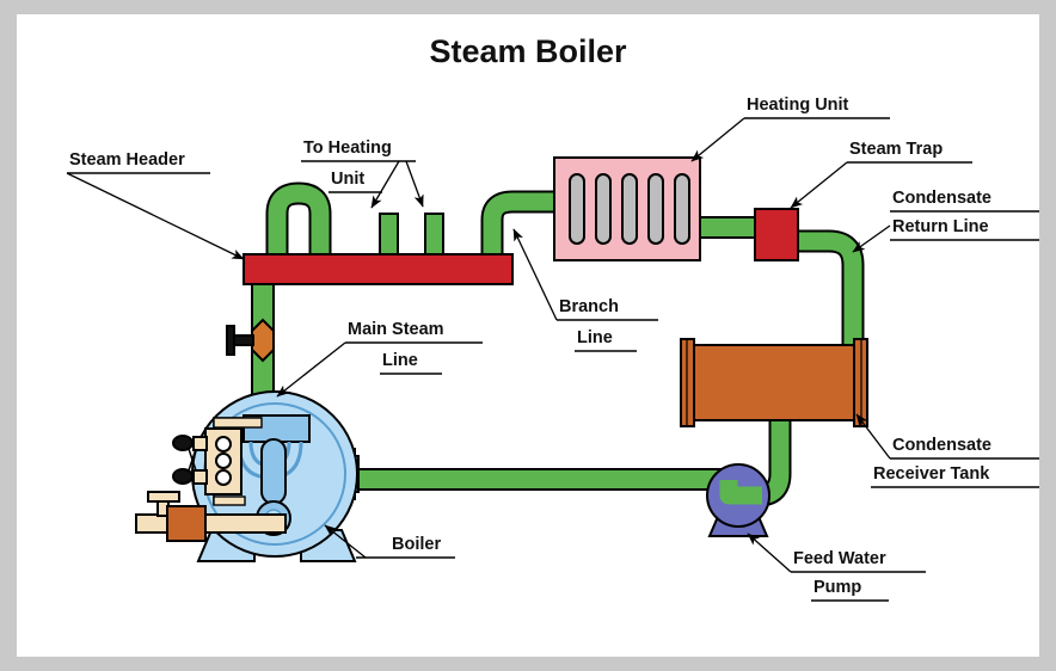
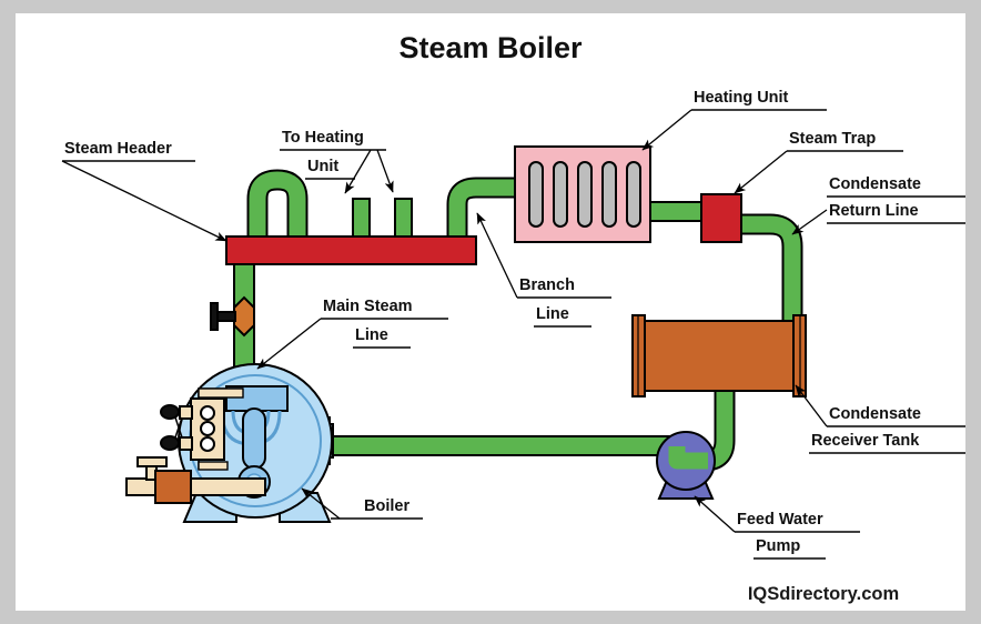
  Steam Boiler
  Steam Header
  To Heating
  Unit
  Heating Unit
  Steam Trap
  Condensate
  Return Line
  Branch
  Line
  Main Steam
  Line
  Condensate
  Receiver Tank
  Boiler
  Feed Water
  Pump
+ IQSdirectory.com
